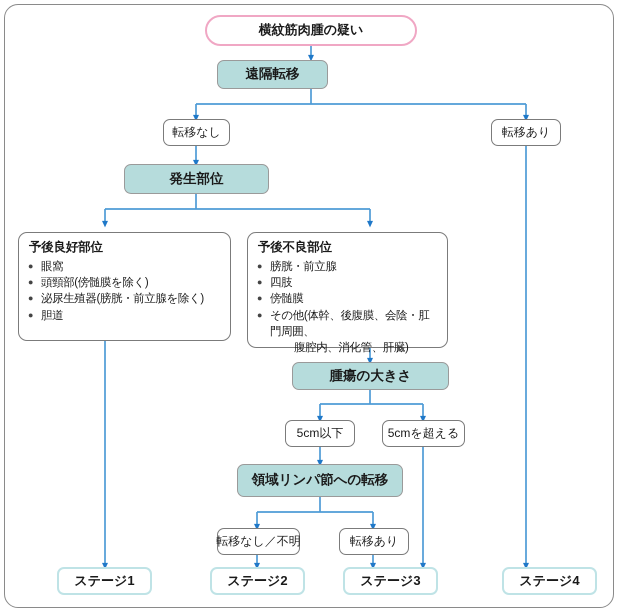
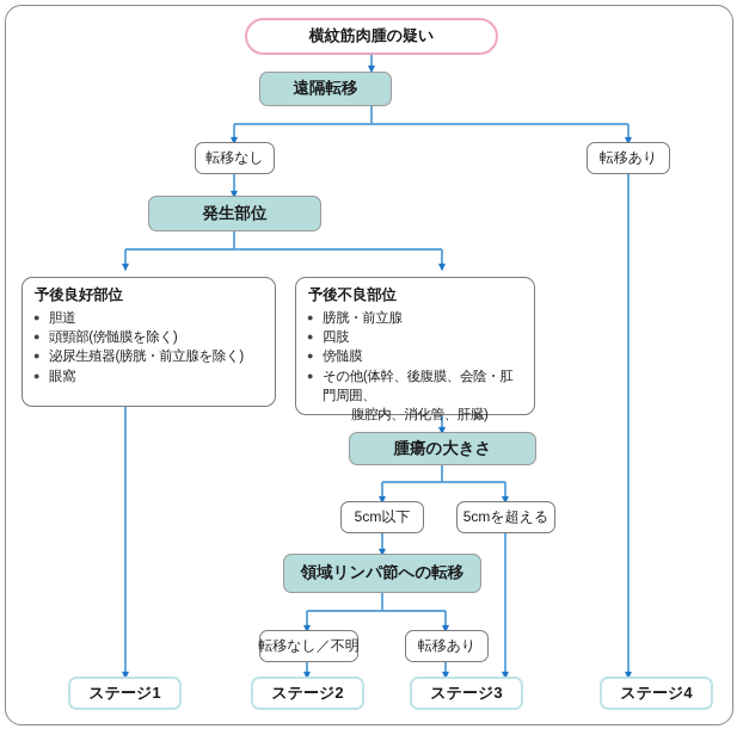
  横紋筋肉腫の疑い
  遠隔転移
  転移なし
  転移あり
  発生部位
  予後良好部位
  ●
- 眼窩
+ 胆道
  ●
  頭頸部(傍髄膜を除く)
  ●
  泌尿生殖器(膀胱・前立腺を除く)
  ●
- 胆道
+ 眼窩
  予後不良部位
  ●
  膀胱・前立腺
  ●
  四肢
  ●
  傍髄膜
  ●
  その他(体幹、後腹膜、会陰・肛門周囲、
  腹腔内、消化管、肝臓)
  腫瘍の大きさ
  5cm以下
  5cmを超える
  領域リンパ節への転移
  転移なし／不明
  転移あり
  ステージ1
  ステージ2
  ステージ3
  ステージ4
